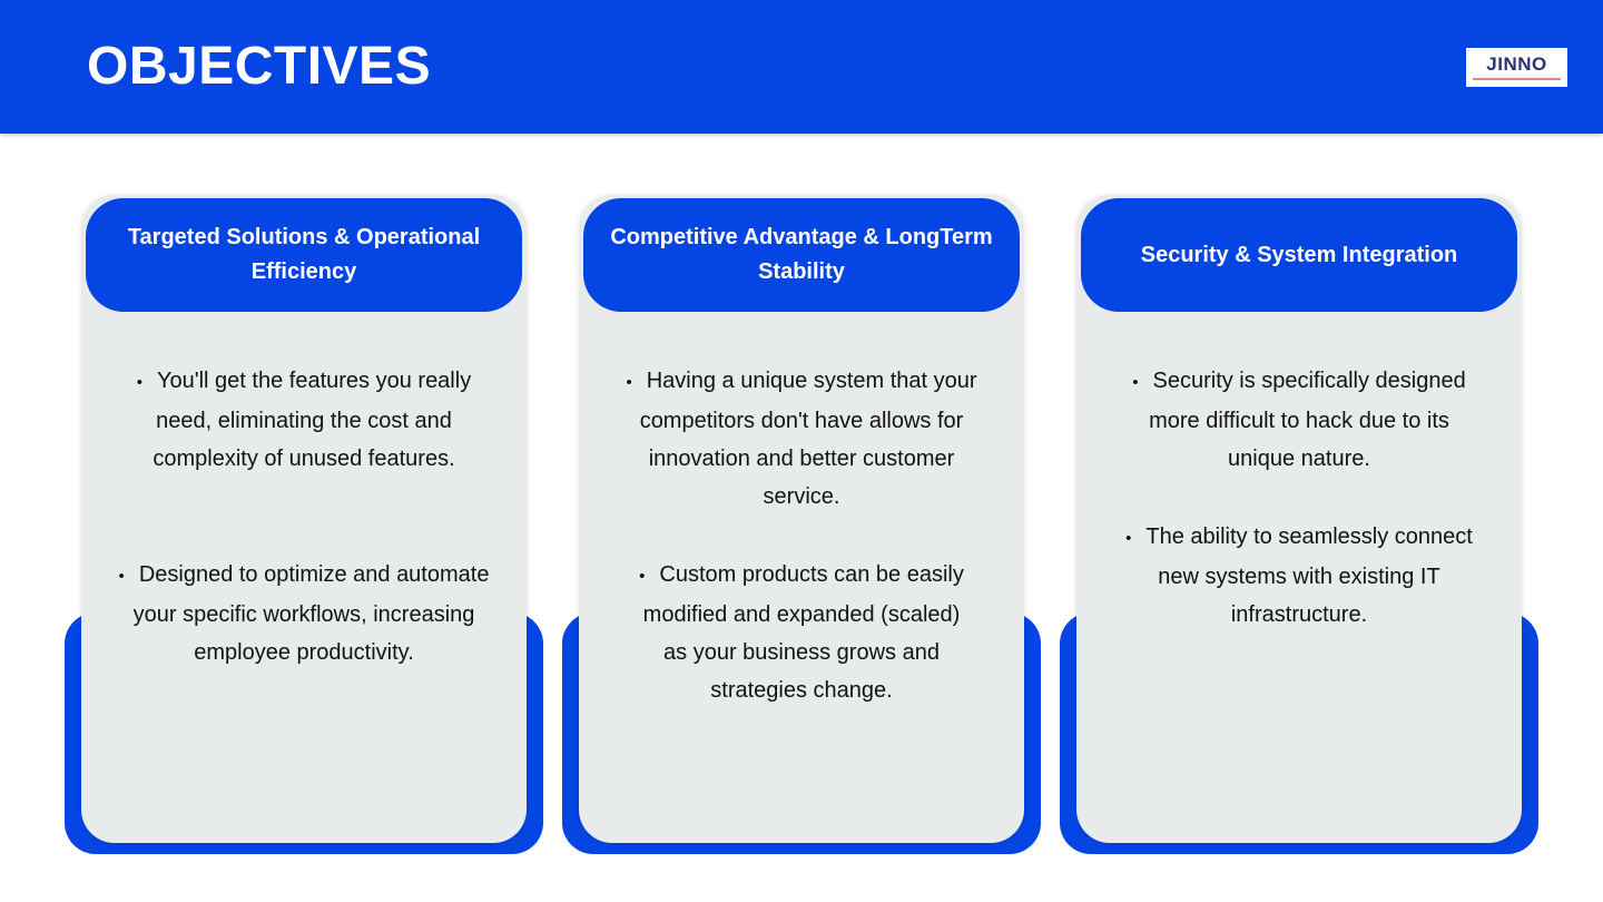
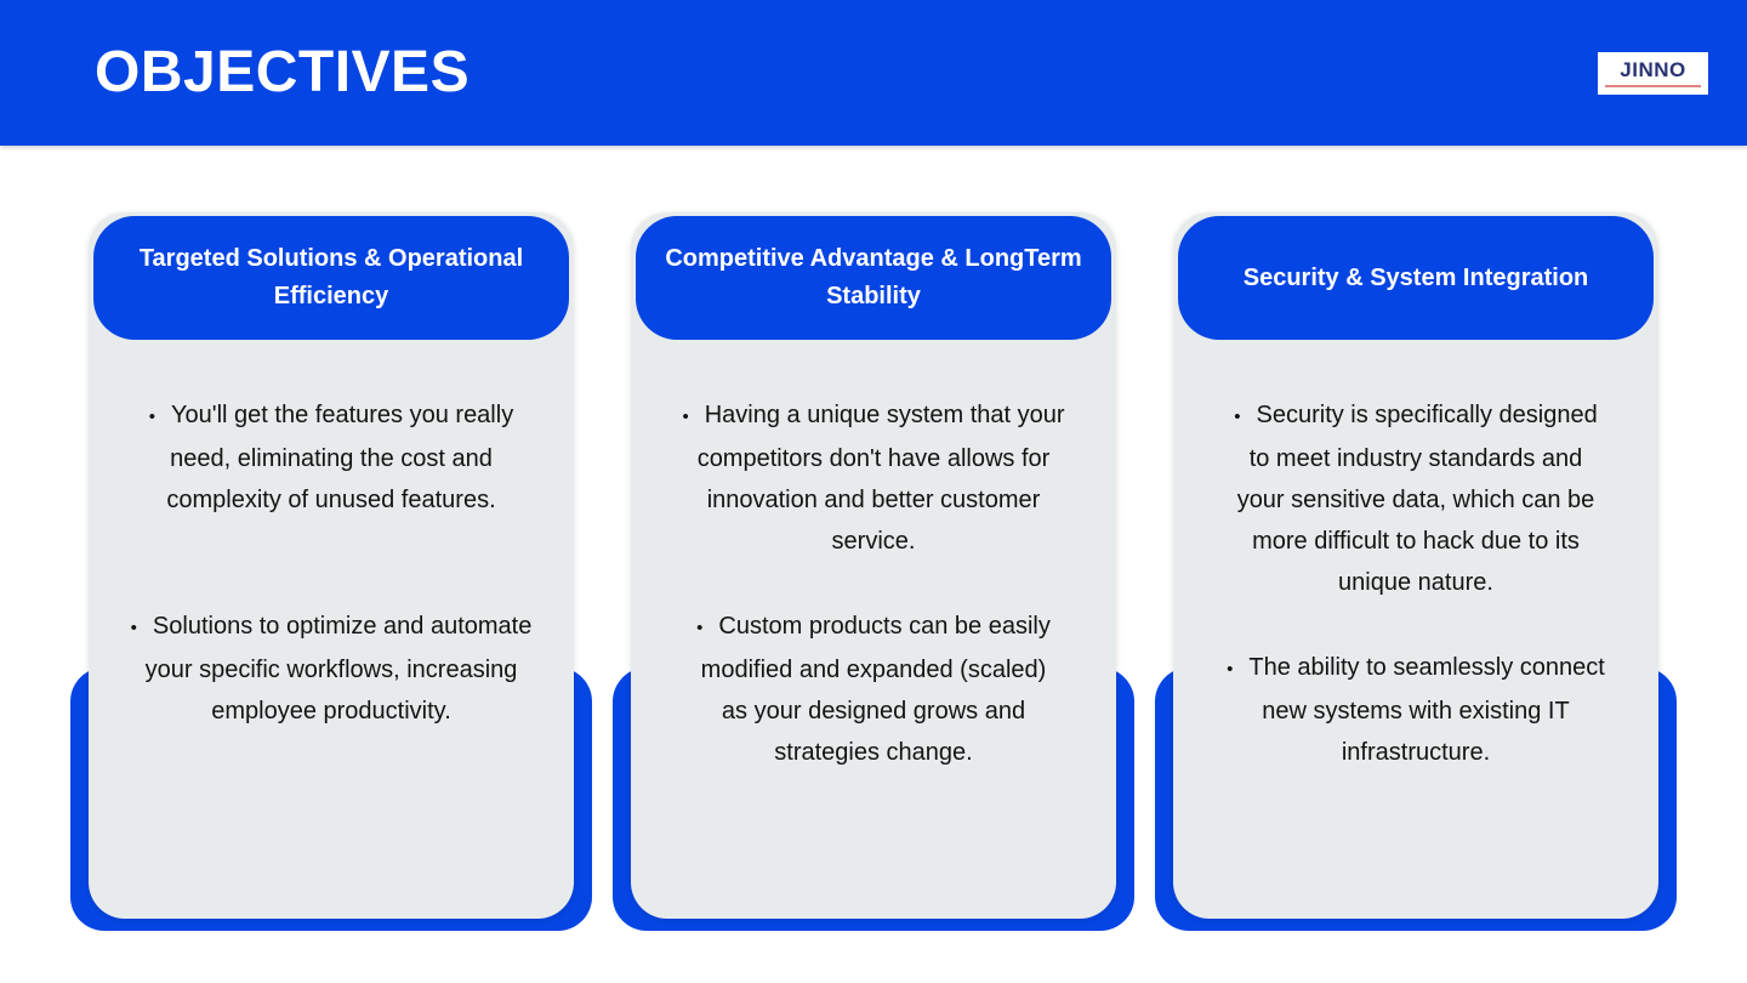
  OBJECTIVES
  JINNO
  Targeted Solutions & Operational Efficiency
  • You'll get the features you really
  need, eliminating the cost and
  complexity of unused features.
- • Designed to optimize and automate
+ • Solutions to optimize and automate
  your specific workflows, increasing
  employee productivity.
  Competitive Advantage & LongTerm Stability
  • Having a unique system that your
  competitors don't have allows for
  innovation and better customer
  service.
  • Custom products can be easily
  modified and expanded (scaled)
- as your business grows and
+ as your designed grows and
  strategies change.
  Security & System Integration
  • Security is specifically designed
+ to meet industry standards and
+ your sensitive data, which can be
  more difficult to hack due to its
  unique nature.
  • The ability to seamlessly connect
  new systems with existing IT
  infrastructure.
